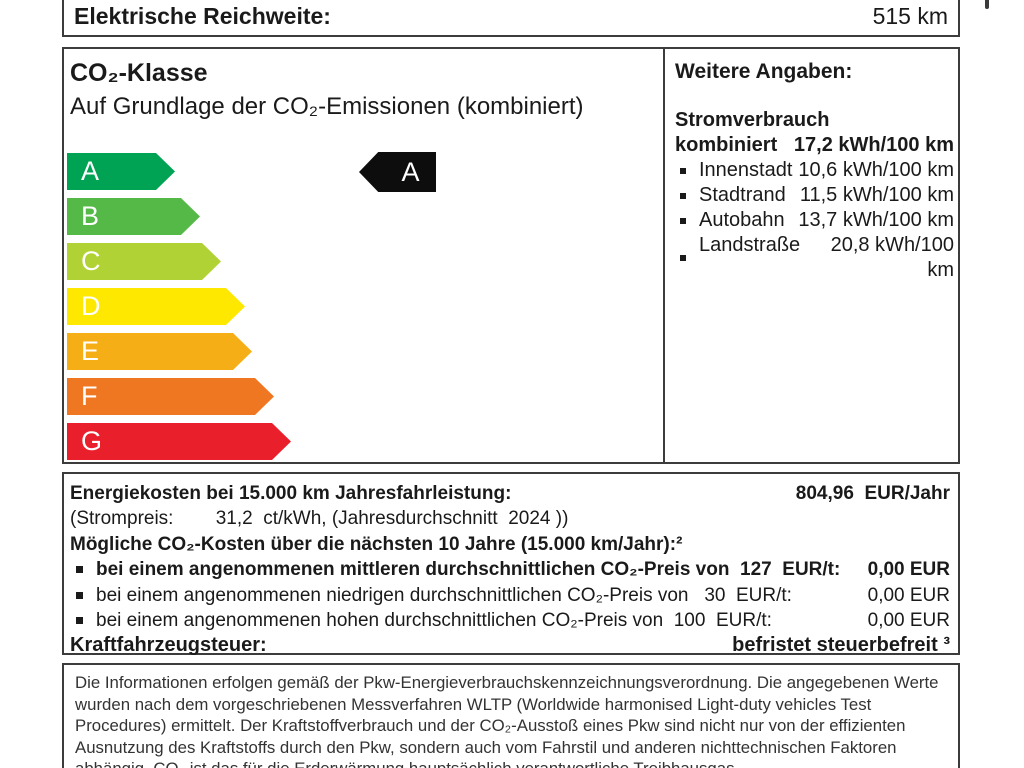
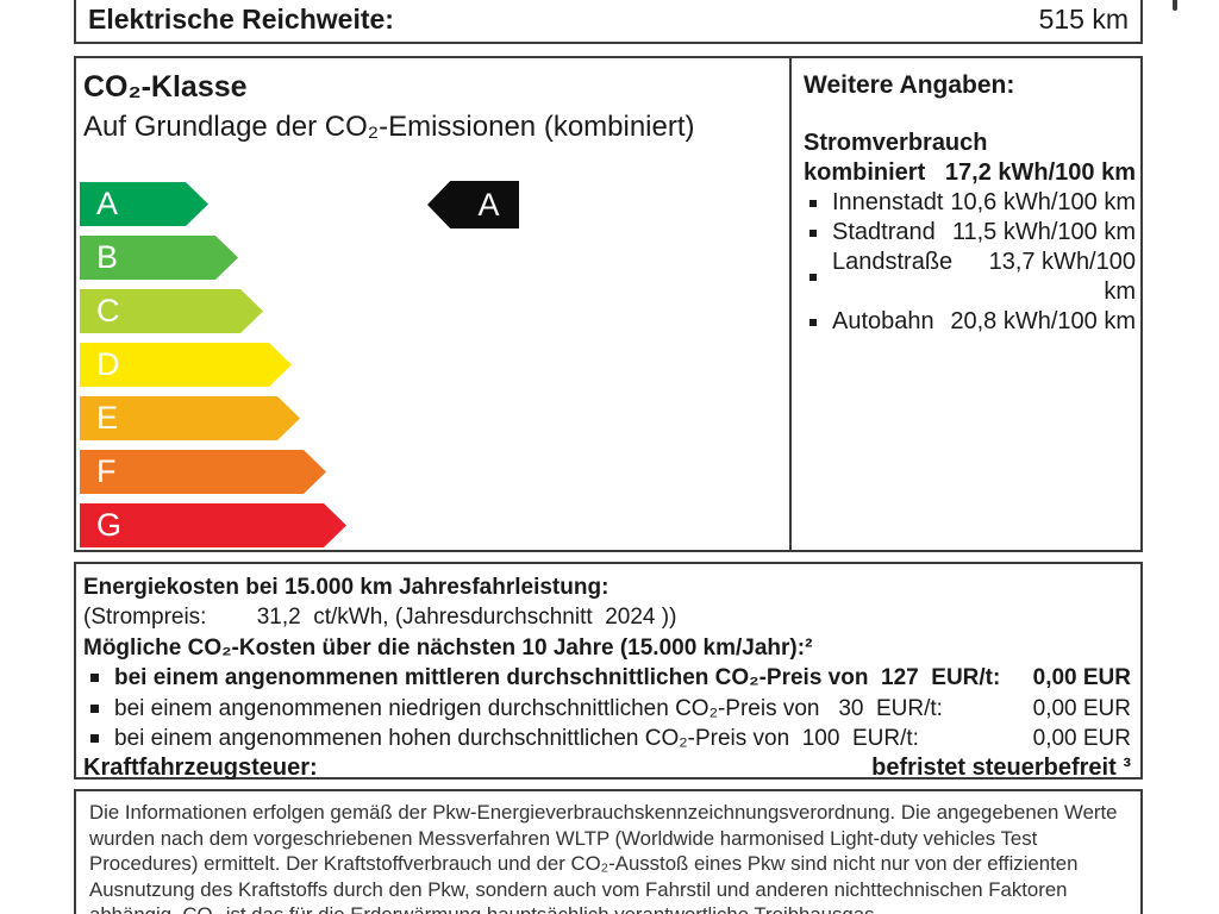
  Elektrische Reichweite:
  515 km
  CO₂-Klasse
  Auf Grundlage der CO₂-Emissionen (kombiniert)
  A
  B
  C
  D
  E
  F
  G
  A
  Weitere Angaben:
  Stromverbrauch
  kombiniert
  17,2 kWh/100 km
  Innenstadt
  10,6 kWh/100 km
  Stadtrand
  11,5 kWh/100 km
- Autobahn
+ Landstraße
  13,7 kWh/100 km
- Landstraße
+ Autobahn
  20,8 kWh/100 km
  Energiekosten bei 15.000 km Jahresfahrleistung:
- 804,96 EUR/Jahr
  (Strompreis: 31,2 ct/kWh, (Jahresdurchschnitt 2024 ))
  Mögliche CO₂-Kosten über die nächsten 10 Jahre (15.000 km/Jahr):²
  bei einem angenommenen mittleren durchschnittlichen CO₂-Preis von 127 EUR/t:
  0,00 EUR
  bei einem angenommenen niedrigen durchschnittlichen CO₂-Preis von 30 EUR/t:
  0,00 EUR
  bei einem angenommenen hohen durchschnittlichen CO₂-Preis von 100 EUR/t:
  0,00 EUR
  Kraftfahrzeugsteuer:
  befristet steuerbefreit ³
  Die Informationen erfolgen gemäß der Pkw-Energieverbrauchskennzeichnungsverordnung. Die angegebenen Werte wurden nach dem vorgeschriebenen Messverfahren WLTP (Worldwide harmonised Light-duty vehicles Test Procedures) ermittelt. Der Kraftstoffverbrauch und der CO₂-Ausstoß eines Pkw sind nicht nur von der effizienten Ausnutzung des Kraftstoffs durch den Pkw, sondern auch vom Fahrstil und anderen nichttechnischen Faktoren
